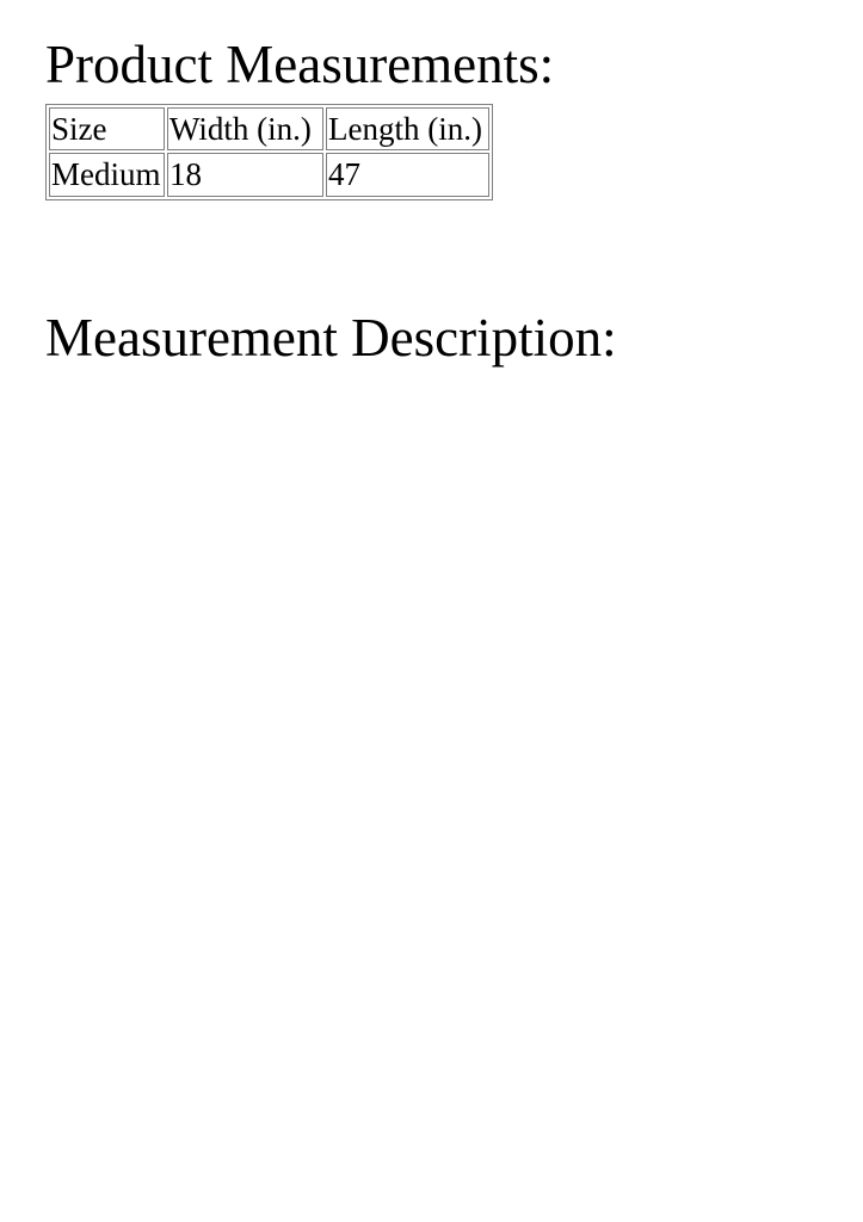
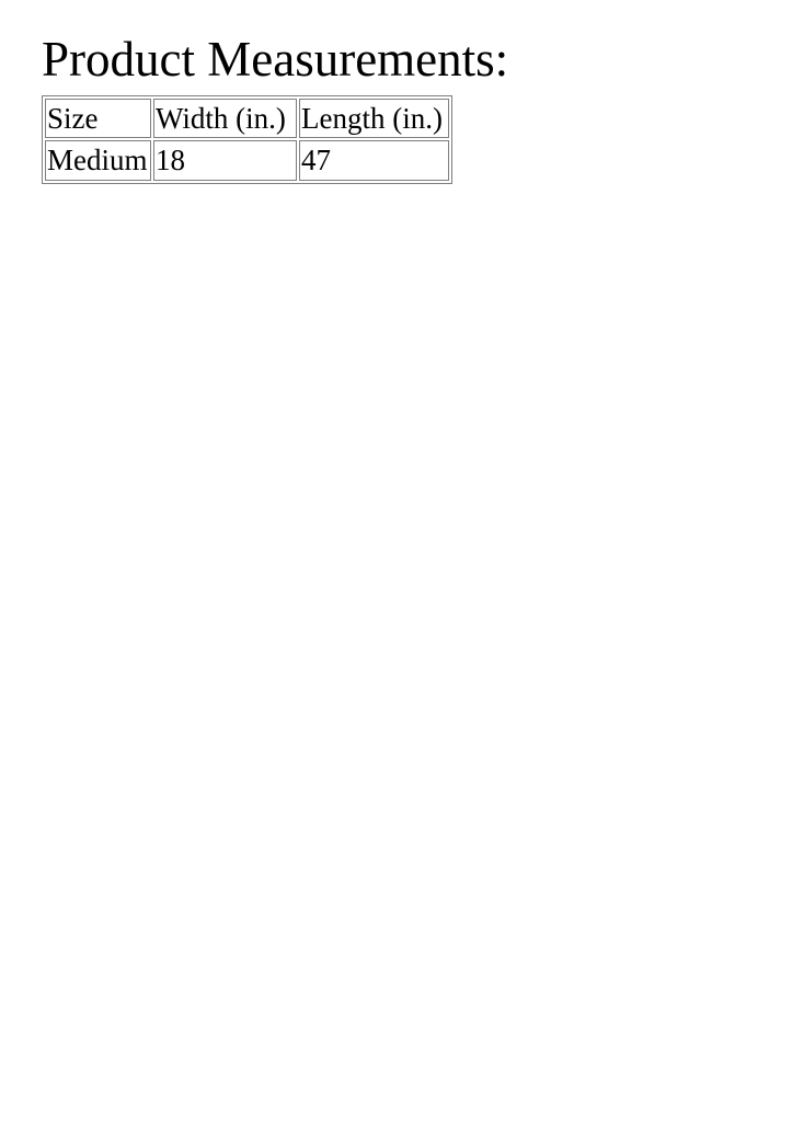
  Product Measurements:
  Size	Width (in.)	Length (in.)
  Medium	18	47
- Measurement Description:
